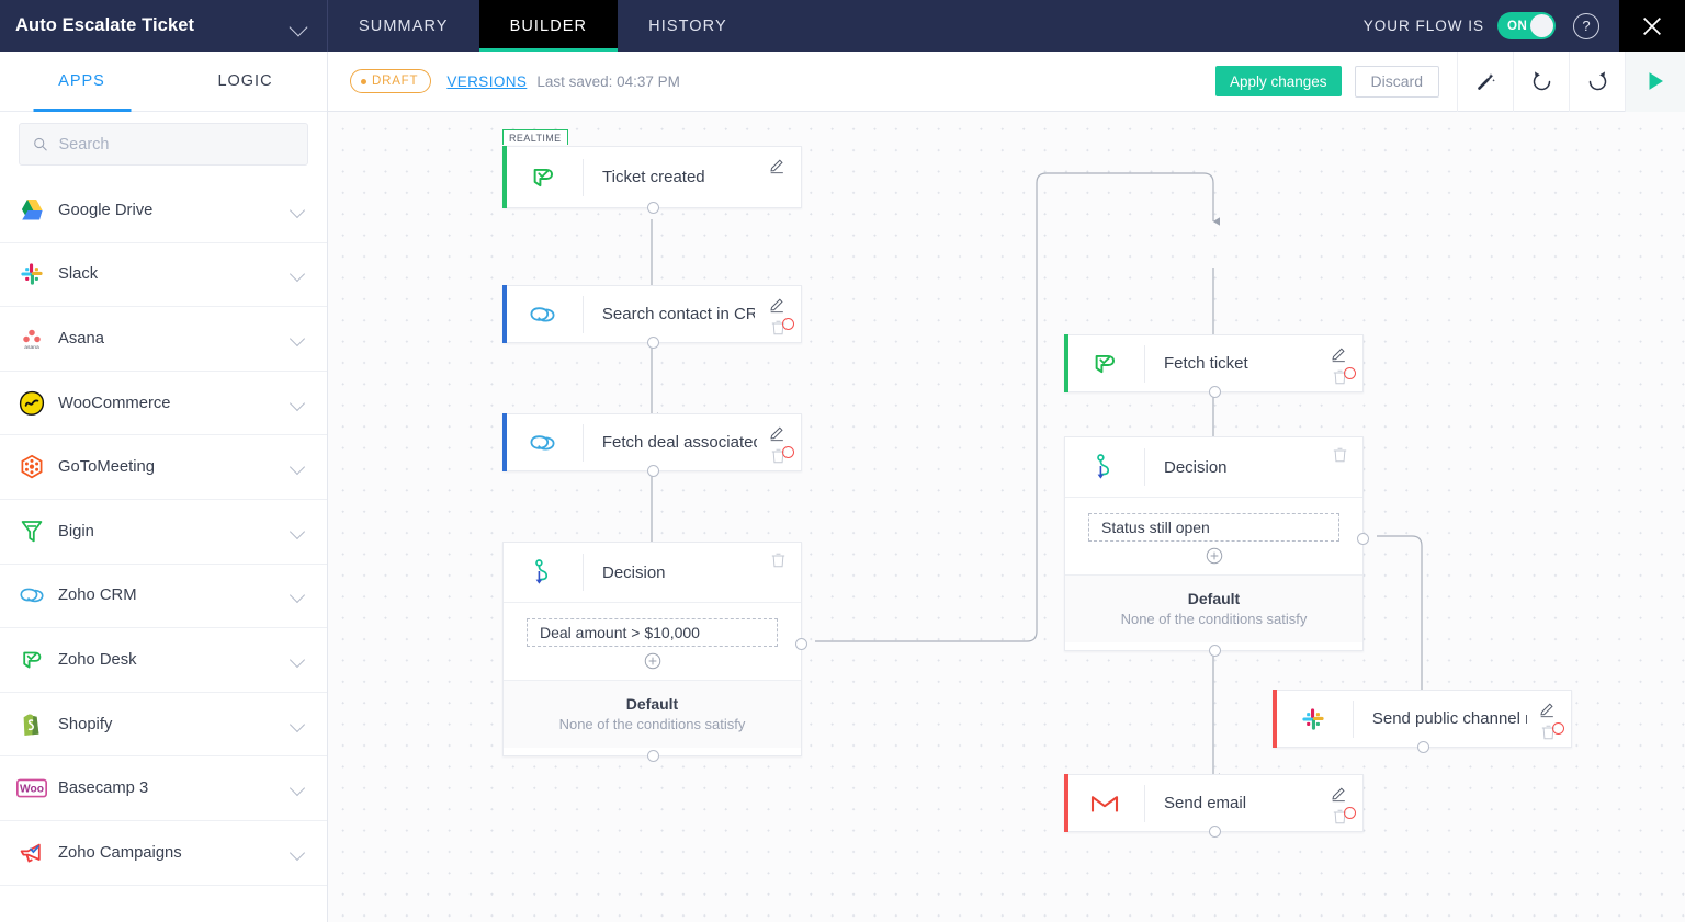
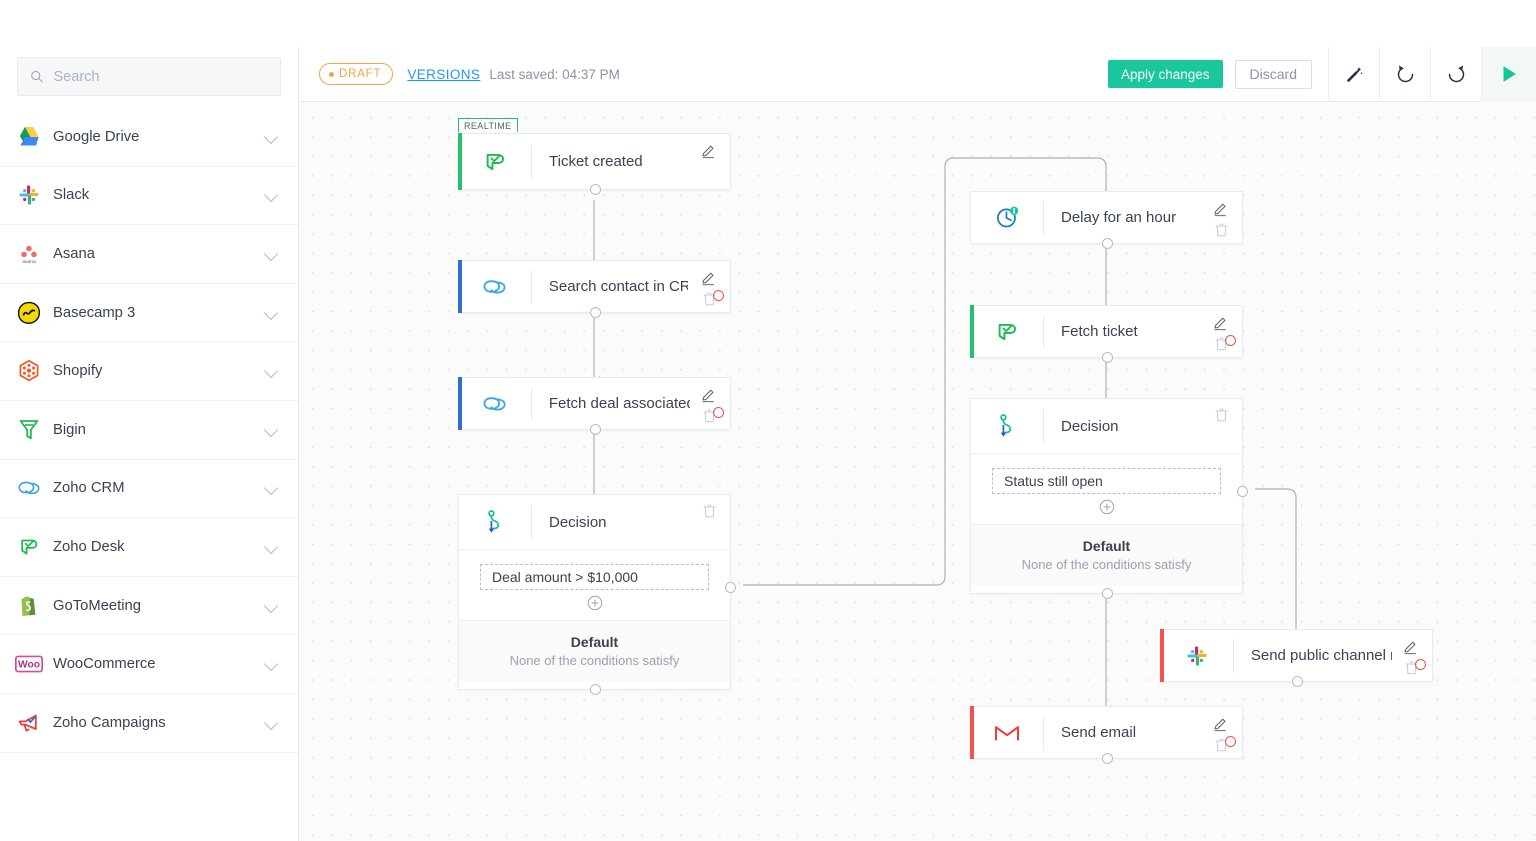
- Auto Escalate Ticket
- SUMMARY
- BUILDER
- HISTORY
- YOUR FLOW IS
- ON
- ?
- APPS
- LOGIC
  Search
  Google Drive
  Slack
  Asana
- WooCommerce
+ Basecamp 3
- GoToMeeting
+ Shopify
  Bigin
  Zoho CRM
  Zoho Desk
- Shopify
+ GoToMeeting
  Woo
- Basecamp 3
+ WooCommerce
  Zoho Campaigns
  DRAFT
  VERSIONS
  Last saved: 04:37 PM
  Apply changes
  Discard
  REALTIME
  Ticket created
  Search contact in CR
  Fetch deal associate
  Decision
  Deal amount > $10,000
  Default
  None of the conditions satisfy
+ Delay for an hour
  Fetch ticket
  Decision
  Status still open
  Default
  None of the conditions satisfy
  Send public channel
  Send email
